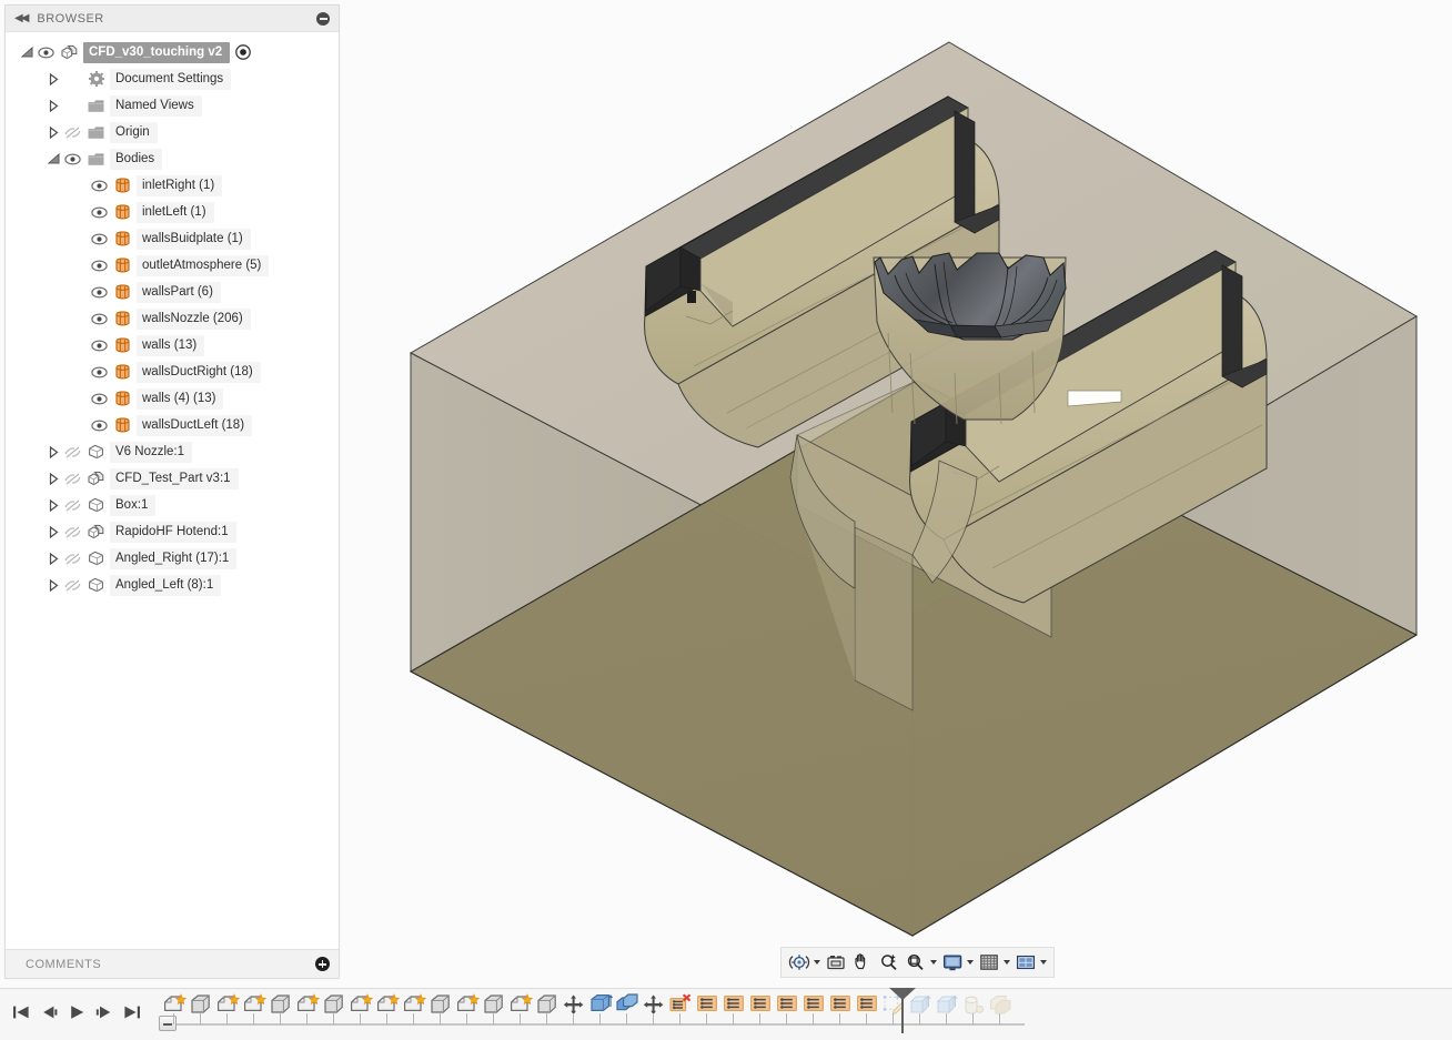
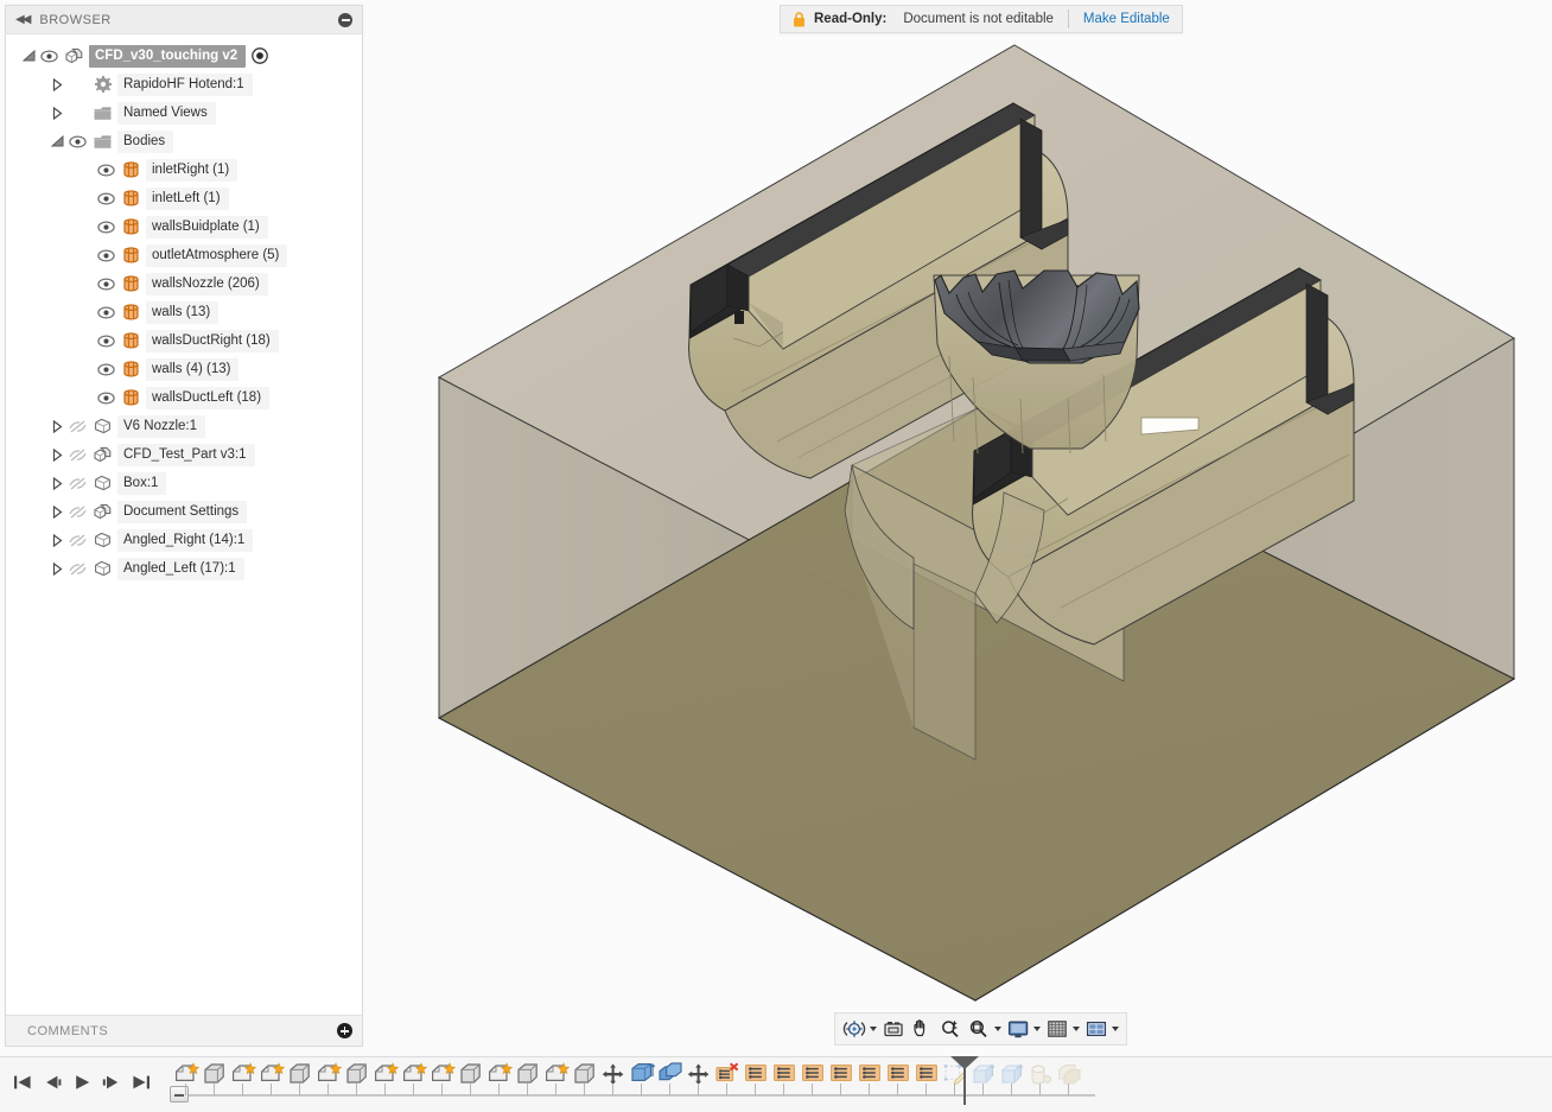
+ Read-Only:
+ Document is not editable
+ Make Editable
  ◀◀
  BROWSER
  CFD_v30_touching v2
- Document Settings
+ RapidoHF Hotend:1
  Named Views
- Origin
  Bodies
  inletRight (1)
  inletLeft (1)
  wallsBuidplate (1)
  outletAtmosphere (5)
- wallsPart (6)
  wallsNozzle (206)
  walls (13)
  wallsDuctRight (18)
  walls (4) (13)
  wallsDuctLeft (18)
  V6 Nozzle:1
  CFD_Test_Part v3:1
  Box:1
- RapidoHF Hotend:1
+ Document Settings
- Angled_Right (17):1
+ Angled_Right (14):1
- Angled_Left (8):1
+ Angled_Left (17):1
  COMMENTS
